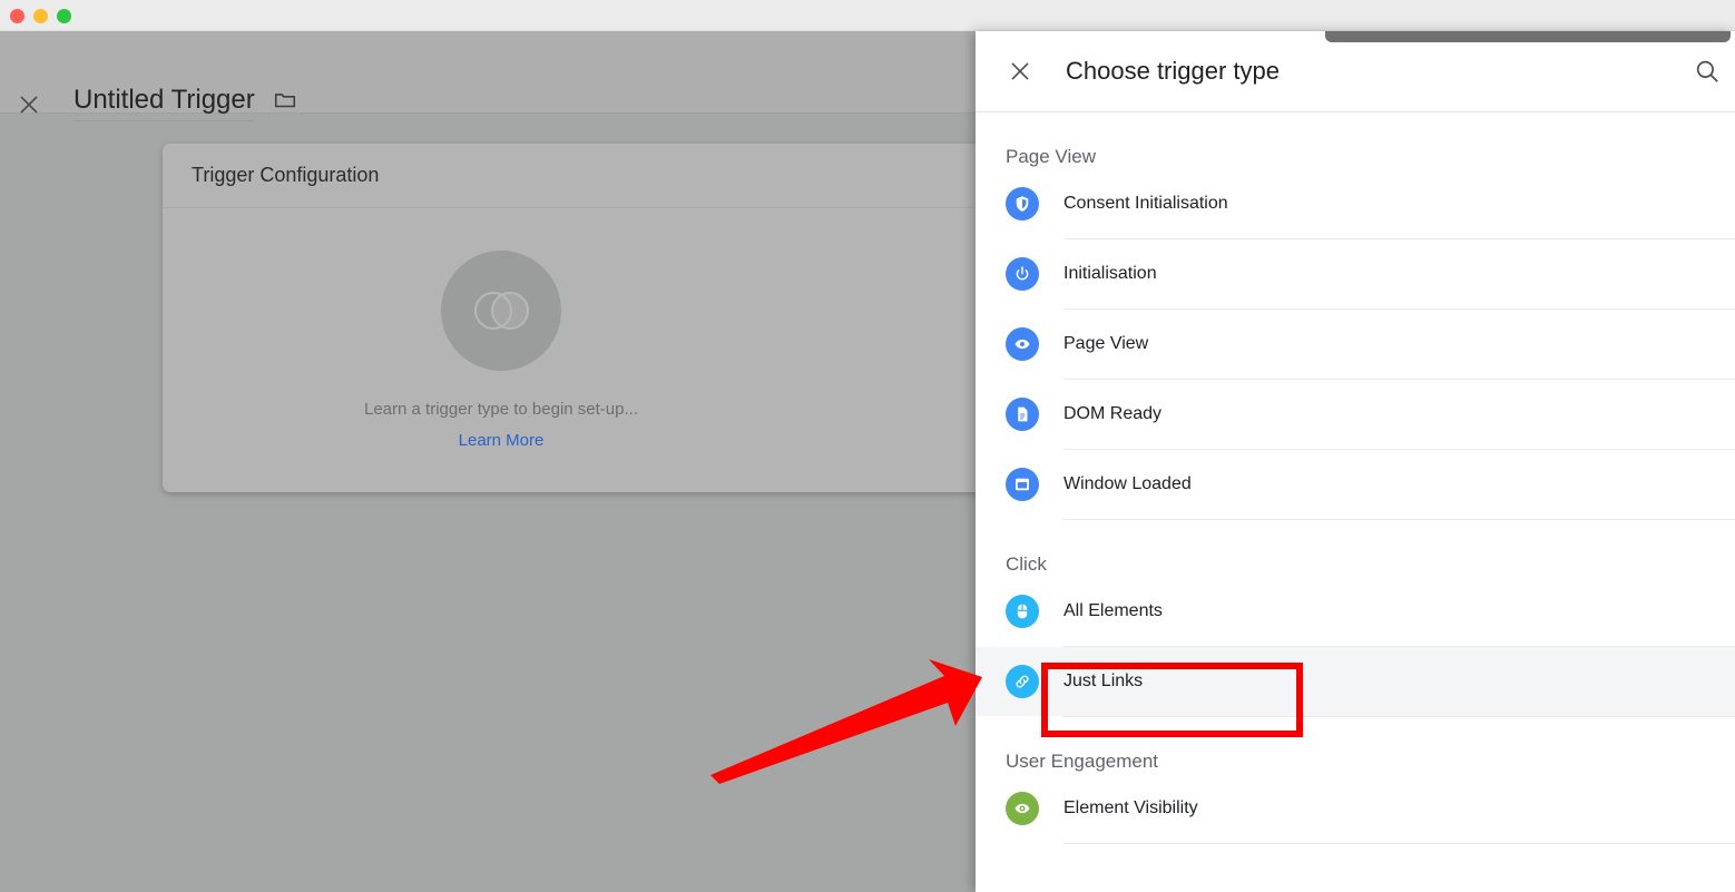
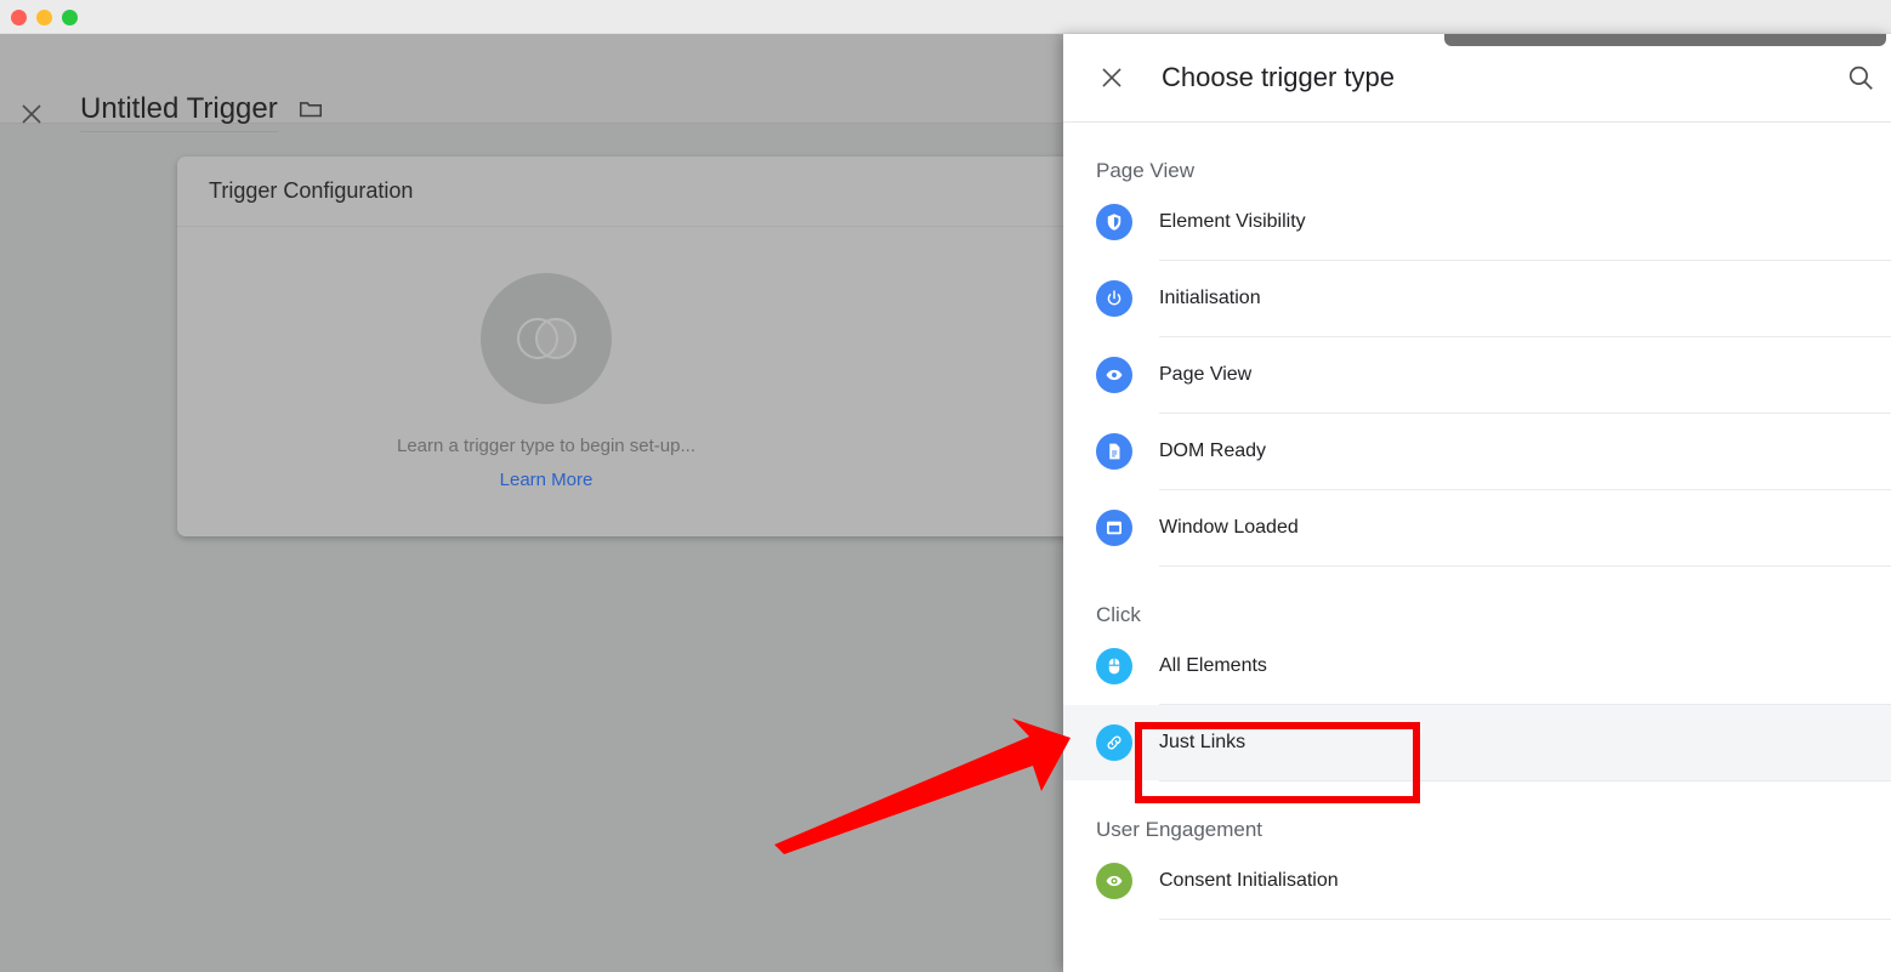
  Untitled Trigger
  Trigger Configuration
  Learn a trigger type to begin set-up...
  Learn More
  Choose trigger type
  Page View
- Consent Initialisation
+ Element Visibility
  Initialisation
  Page View
  DOM Ready
  Window Loaded
  Click
  All Elements
  Just Links
  User Engagement
- Element Visibility
+ Consent Initialisation
